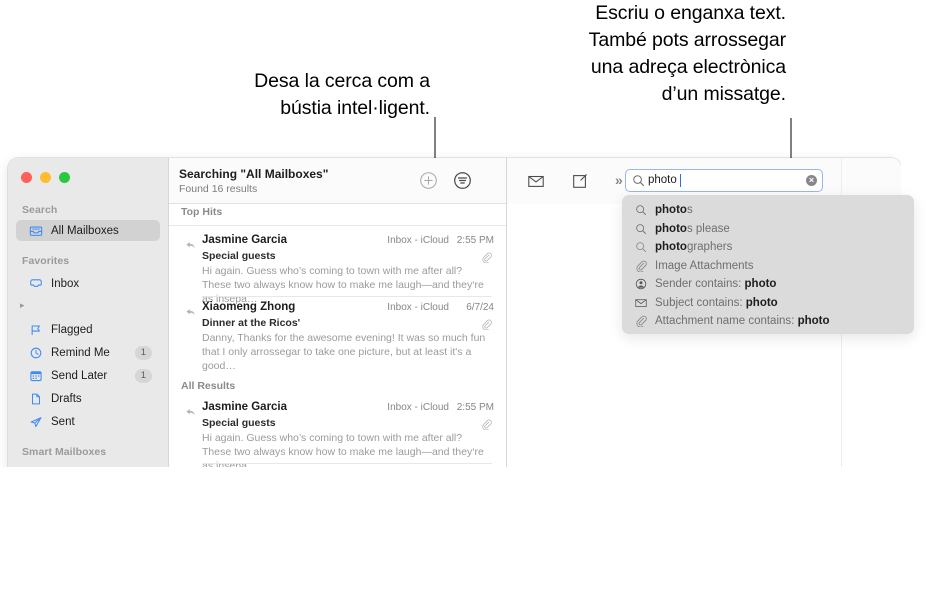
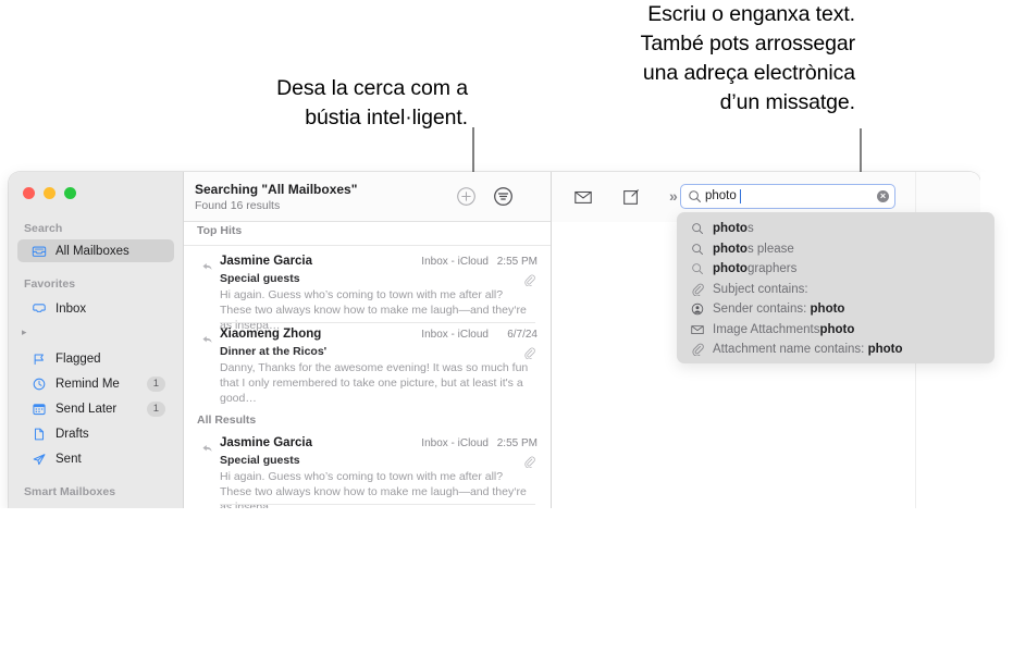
  Desa la cerca com a
  bústia intel·ligent.
  Escriu o enganxa text.
  També pots arrossegar
  una adreça electrònica
  d’un missatge.
  Search
  All Mailboxes
  Favorites
  Inbox
  ▸
  Flagged
  Remind Me
  1
  Send Later
  1
  Drafts
  Sent
  Smart Mailboxes
  Searching "All Mailboxes"
  Found 16 results
  Top Hits
  Jasmine Garcia
  Inbox - iCloud
  2:55 PM
  Special guests
  Hi again. Guess who’s coming to town with me after all? These two always know how to make me laugh—and they‘re as insepa…
  Xiaomeng Zhong
  Inbox - iCloud
  6/7/24
  Dinner at the Ricos'
- Danny, Thanks for the awesome evening! It was so much fun that I only arrossegar to take one picture, but at least it's a good…
+ Danny, Thanks for the awesome evening! It was so much fun that I only remembered to take one picture, but at least it's a good…
  All Results
  Jasmine Garcia
  Inbox - iCloud
  2:55 PM
  Special guests
  Hi again. Guess who’s coming to town with me after all? These two always know how to make me laugh—and they‘re as insepa…
  »
  photo
  ×
  photo
  s
  photo
  s please
  photo
  graphers
- Image Attachments
+ Subject contains:
  Sender contains:
  photo
- Subject contains:
+ Image Attachments
  photo
  Attachment name contains:
  photo
